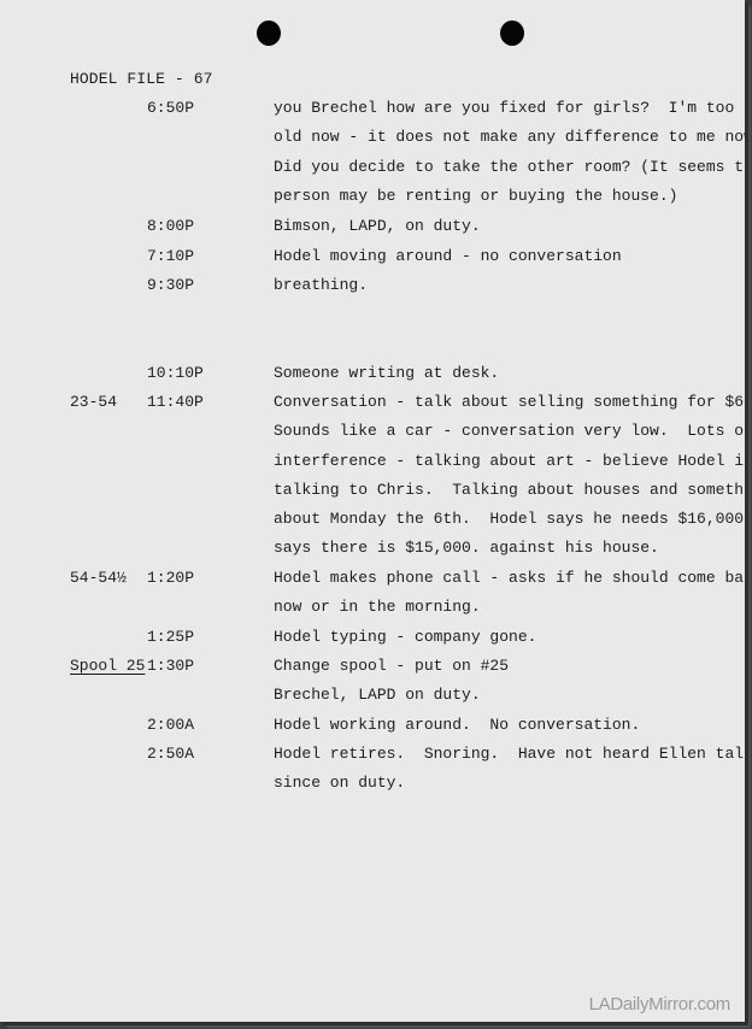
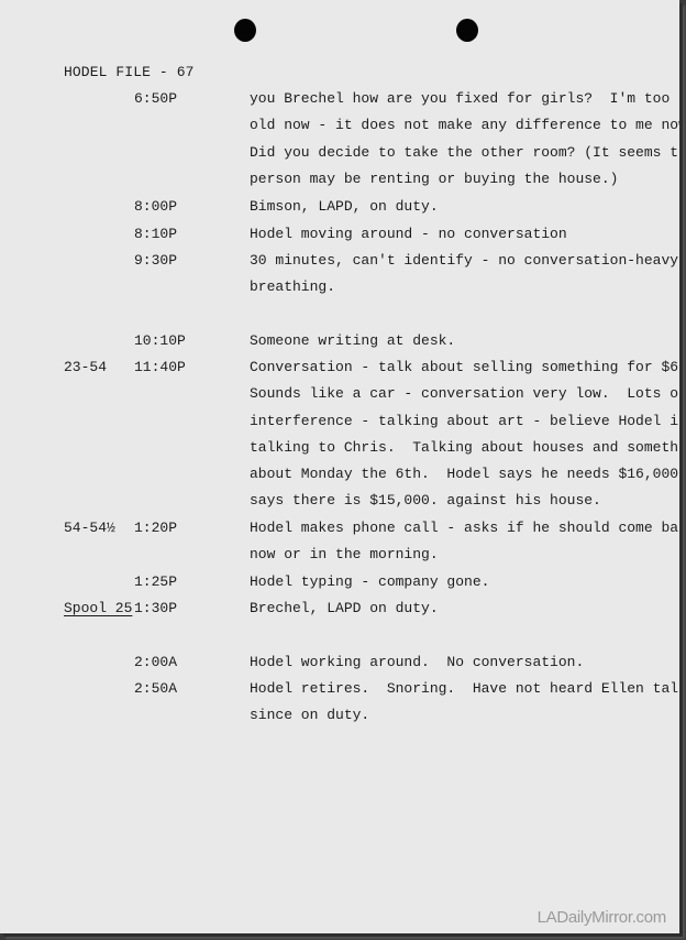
  HODEL FILE - 67
  6:50P
  you Brechel how are you fixed for girls? I'm too
  old now - it does not make any difference to me no
  Did you decide to take the other room? (It seems t
  person may be renting or buying the house.)
  8:00P
  Bimson, LAPD, on duty.
- 7:10P
+ 8:10P
  Hodel moving around - no conversation
  9:30P
+ 30 minutes, can't identify - no conversation-heavy
  breathing.
  10:10P
  Someone writing at desk.
  23-54
  11:40P
  Conversation - talk about selling something for $6
  Sounds like a car - conversation very low. Lots o
  interference - talking about art - believe Hodel i
  talking to Chris. Talking about houses and someth
  about Monday the 6th. Hodel says he needs $16,000
  says there is $15,000. against his house.
  54-54½
  1:20P
  Hodel makes phone call - asks if he should come ba
  now or in the morning.
  1:25P
  Hodel typing - company gone.
  Spool 25
  1:30P
- Change spool - put on #25
  Brechel, LAPD on duty.
  2:00A
  Hodel working around. No conversation.
  2:50A
  Hodel retires. Snoring. Have not heard Ellen tal
  since on duty.
  LADailyMirror.com
